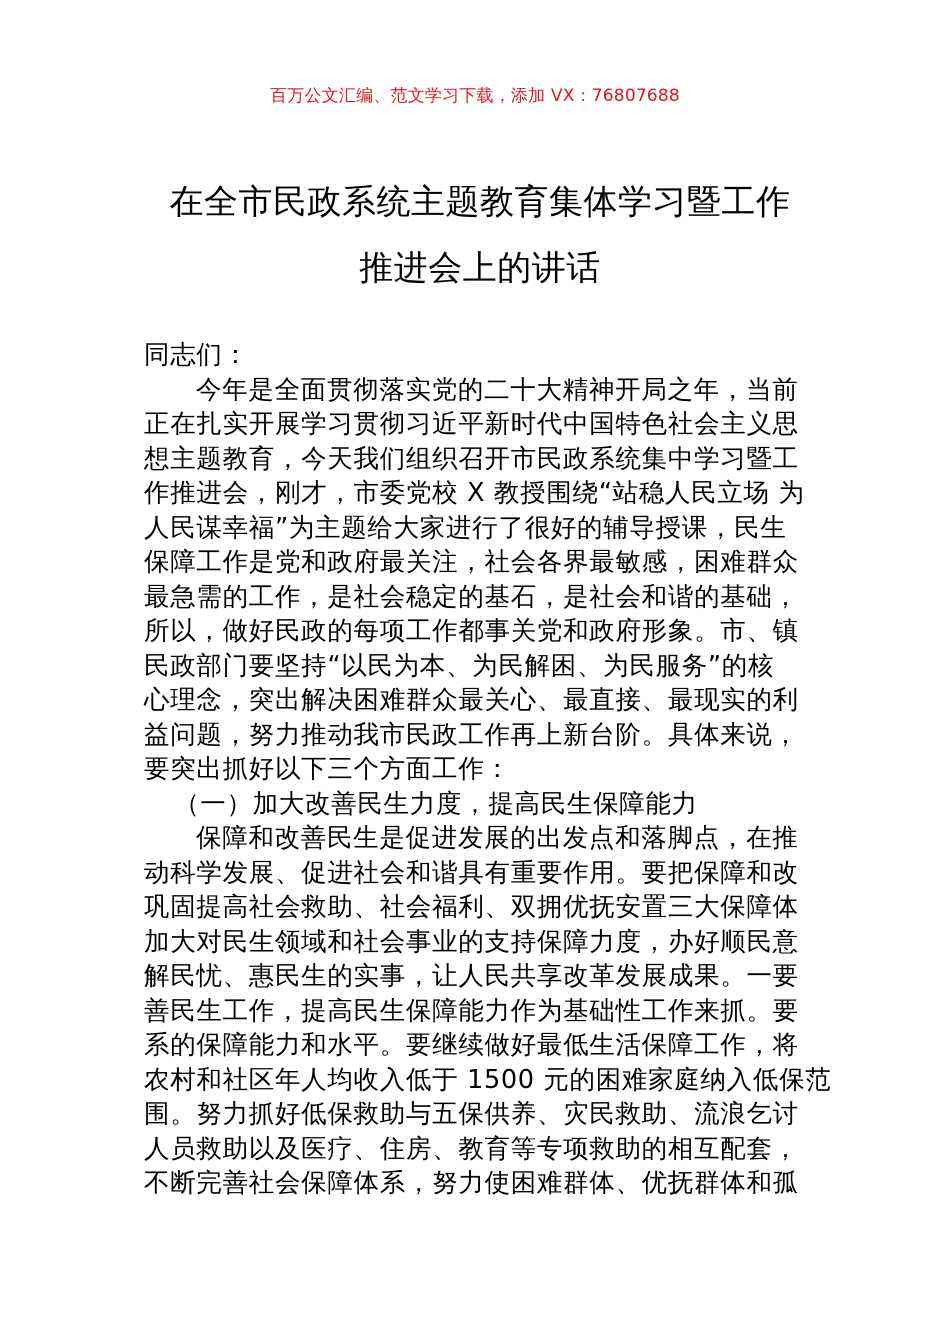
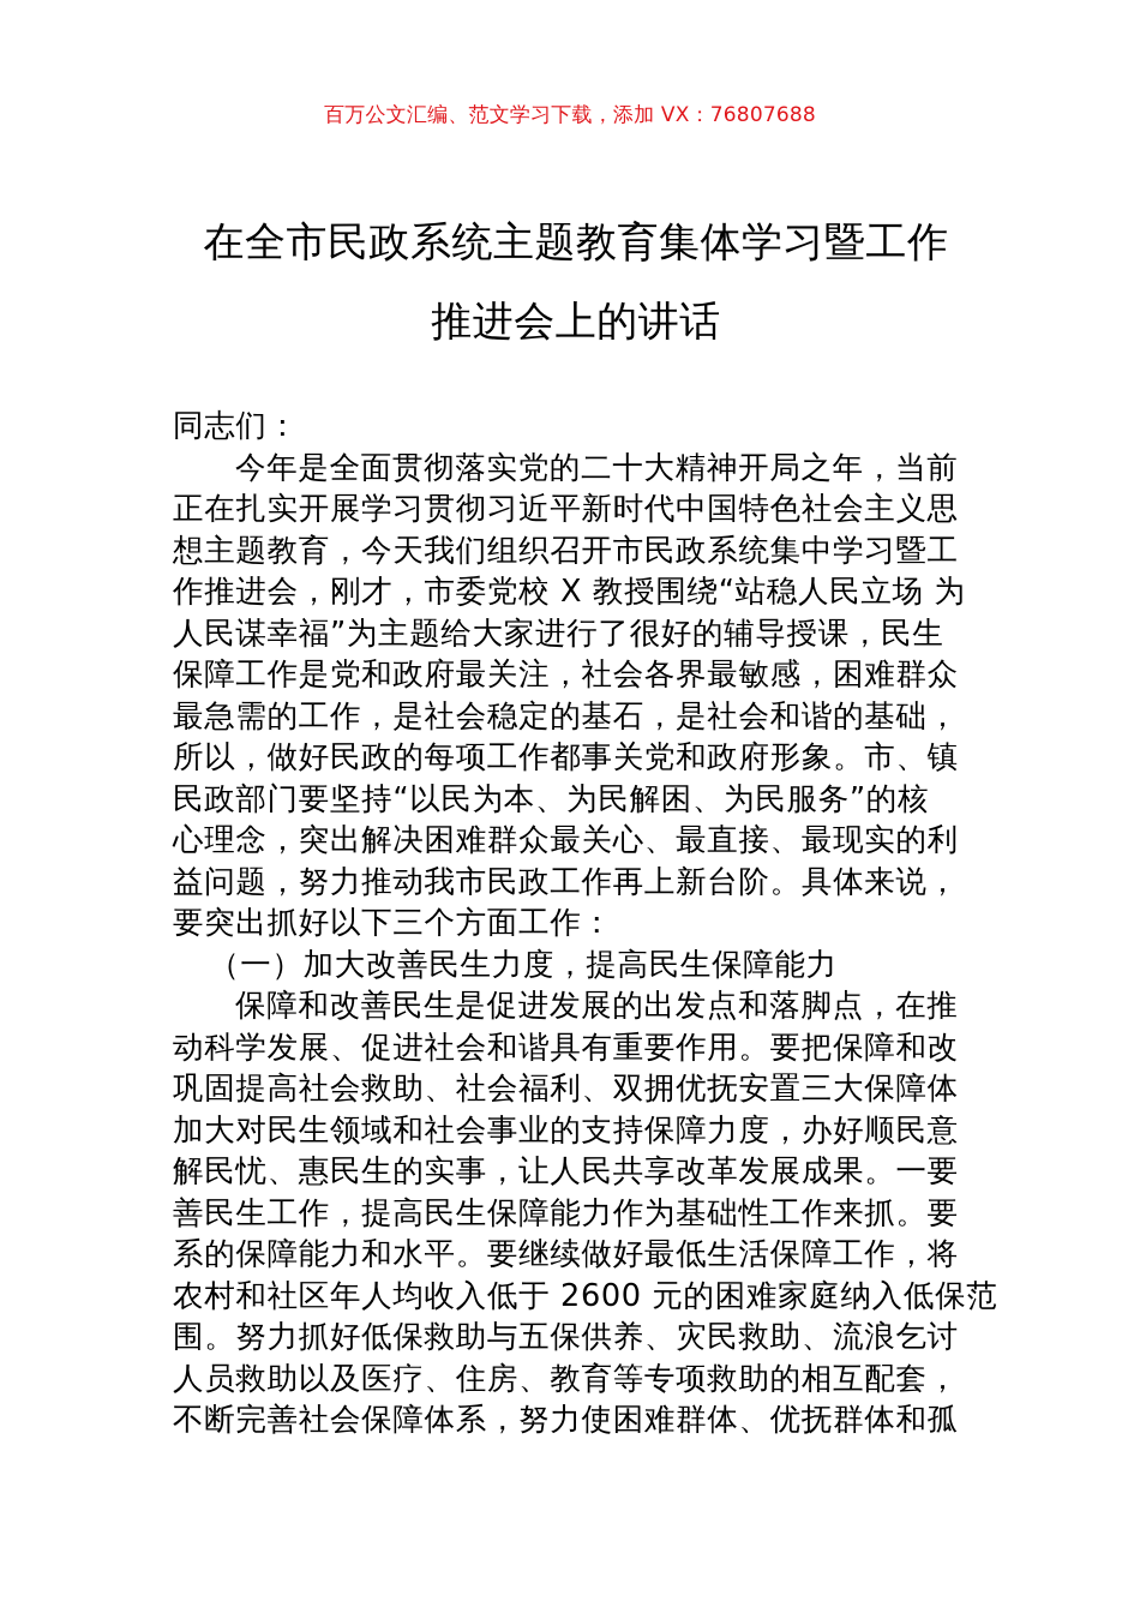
  百万公文汇编、范文学习下载，添加 VX：76807688
  在全市民政系统主题教育集体学习暨工作
  推进会上的讲话
  同志们：
  今年是全面贯彻落实党的二十大精神开局之年，当前
  正在扎实开展学习贯彻习近平新时代中国特色社会主义思
  想主题教育，今天我们组织召开市民政系统集中学习暨工
  作推进会，刚才，市委党校 X 教授围绕“站稳人民立场 为
  人民谋幸福”为主题给大家进行了很好的辅导授课，民生
  保障工作是党和政府最关注，社会各界最敏感，困难群众
  最急需的工作，是社会稳定的基石，是社会和谐的基础，
  所以，做好民政的每项工作都事关党和政府形象。市、镇
  民政部门要坚持“以民为本、为民解困、为民服务”的核
  心理念，突出解决困难群众最关心、最直接、最现实的利
  益问题，努力推动我市民政工作再上新台阶。具体来说，
  要突出抓好以下三个方面工作：
  （一）加大改善民生力度，提高民生保障能力
  保障和改善民生是促进发展的出发点和落脚点，在推
  动科学发展、促进社会和谐具有重要作用。要把保障和改
  巩固提高社会救助、社会福利、双拥优抚安置三大保障体
  加大对民生领域和社会事业的支持保障力度，办好顺民意
  解民忧、惠民生的实事，让人民共享改革发展成果。一要
  善民生工作，提高民生保障能力作为基础性工作来抓。要
  系的保障能力和水平。要继续做好最低生活保障工作，将
- 农村和社区年人均收入低于 1500 元的困难家庭纳入低保范
+ 农村和社区年人均收入低于 2600 元的困难家庭纳入低保范
  围。努力抓好低保救助与五保供养、灾民救助、流浪乞讨
  人员救助以及医疗、住房、教育等专项救助的相互配套，
  不断完善社会保障体系，努力使困难群体、优抚群体和孤
